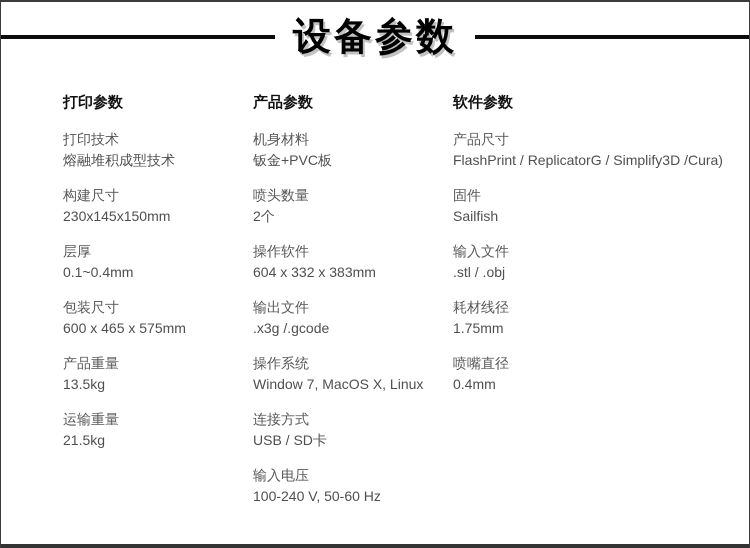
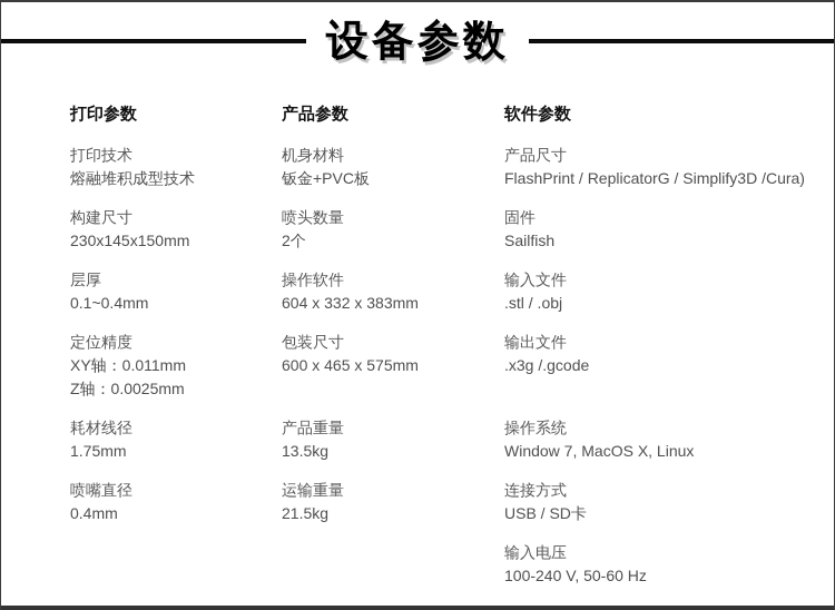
  设备参数
  打印参数
  产品参数
  软件参数
  打印技术
  熔融堆积成型技术
  机身材料
  钣金+PVC板
  产品尺寸
  FlashPrint / ReplicatorG / Simplify3D /Cura)
  构建尺寸
  230x145x150mm
  喷头数量
  2个
  固件
  Sailfish
  层厚
  0.1~0.4mm
  操作软件
  604 x 332 x 383mm
  输入文件
  .stl / .obj
+ 定位精度
+ XY轴：0.011mm
+ Z轴：0.0025mm
  包装尺寸
  600 x 465 x 575mm
  输出文件
  .x3g /.gcode
  耗材线径
  1.75mm
  产品重量
  13.5kg
  操作系统
  Window 7, MacOS X, Linux
  喷嘴直径
  0.4mm
  运输重量
  21.5kg
  连接方式
  USB / SD卡
  输入电压
  100-240 V, 50-60 Hz
